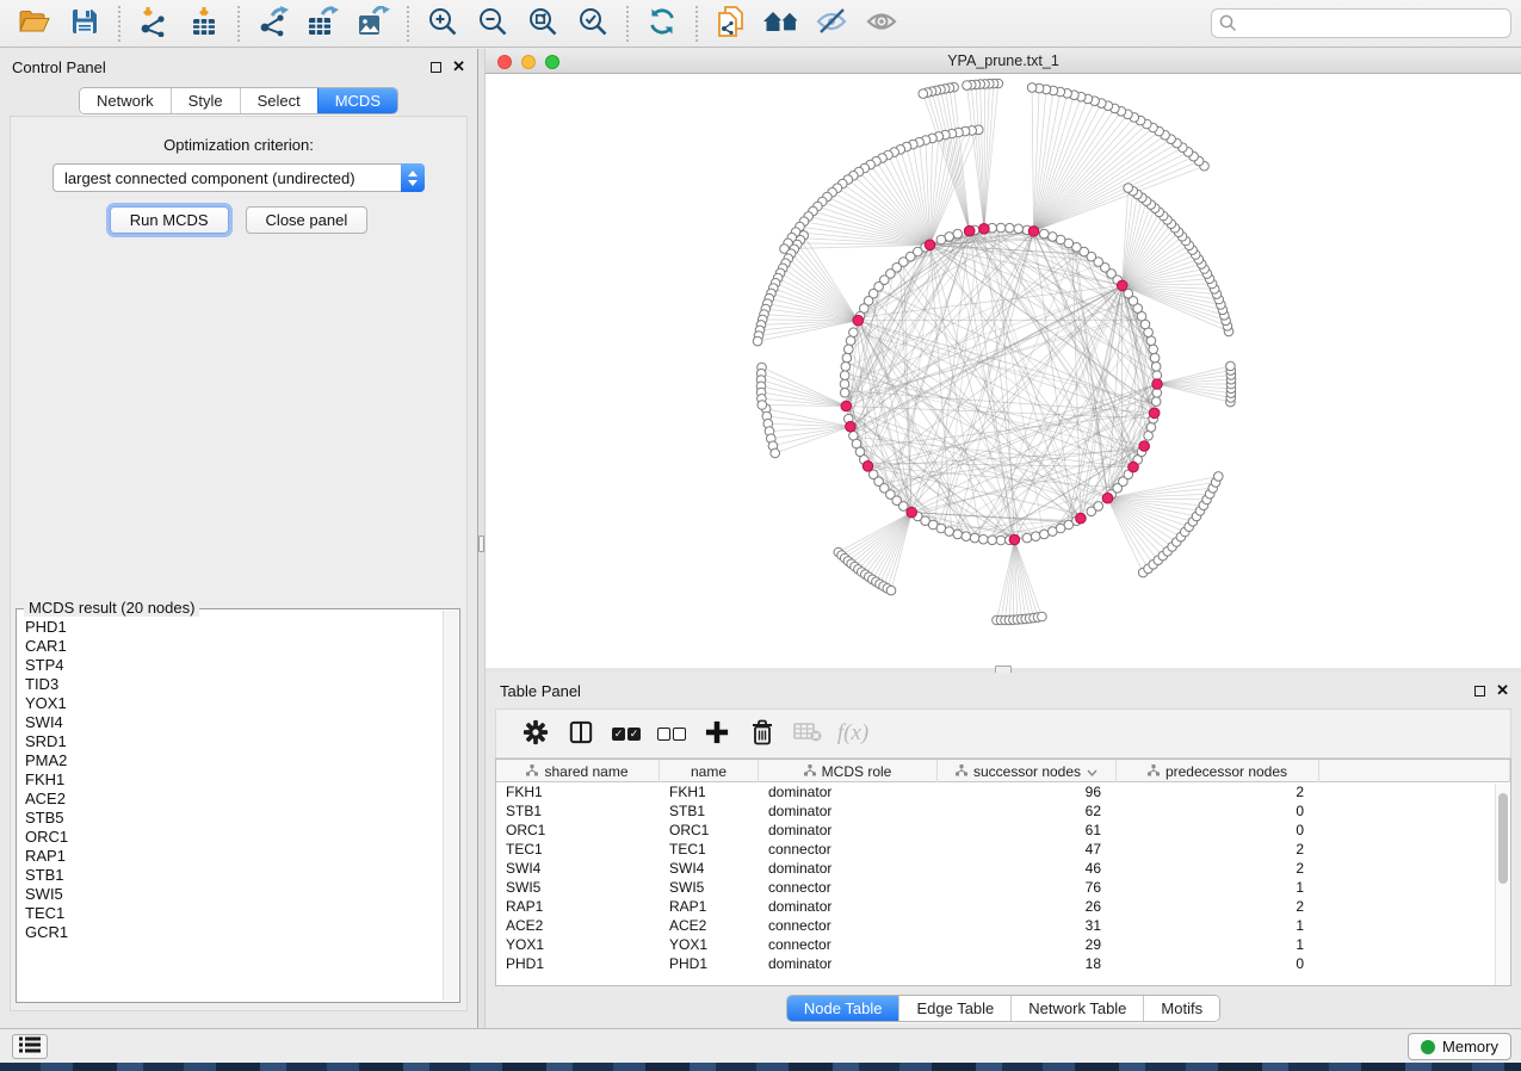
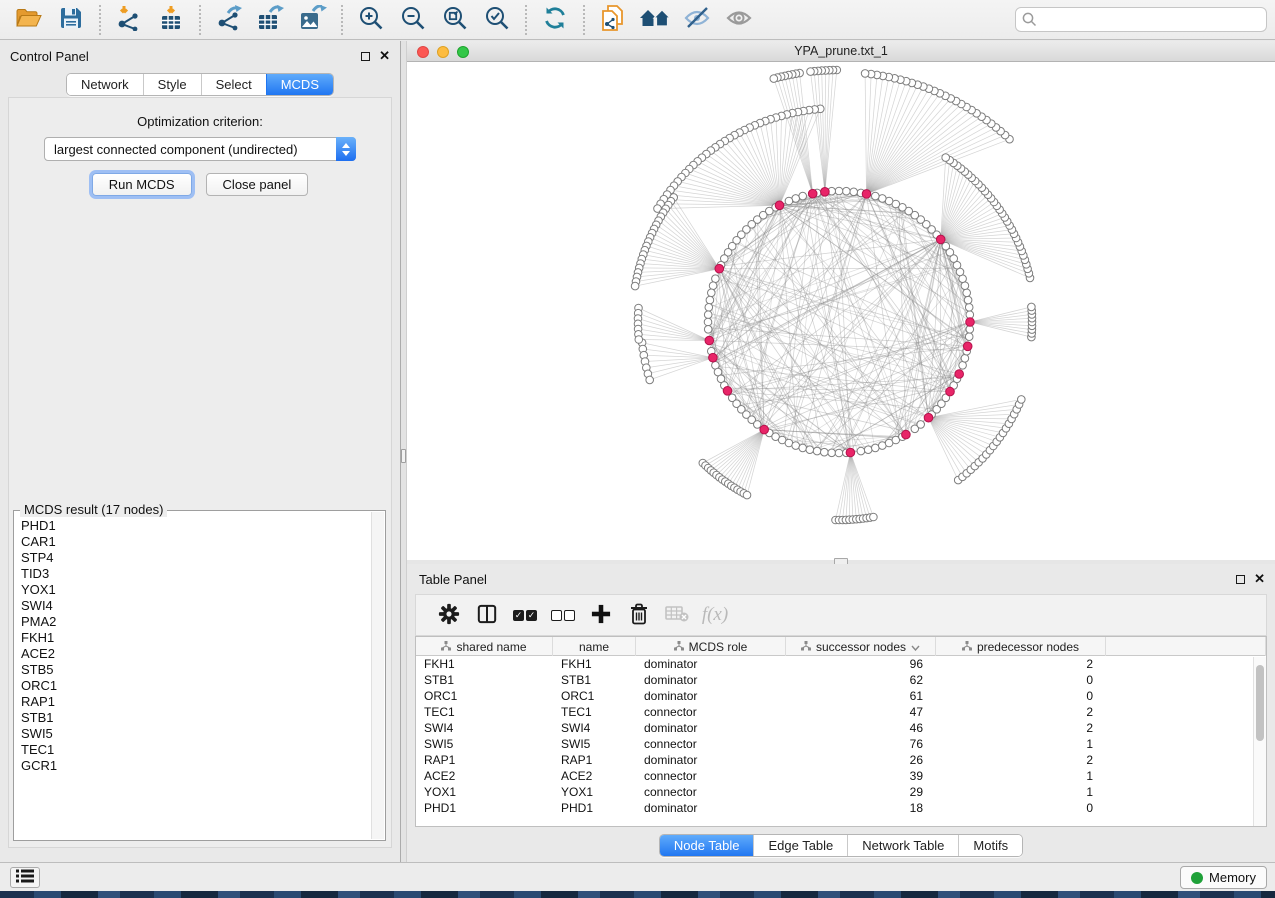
  Control Panel
  ✕
  Network
  Style
  Select
  MCDS
  Optimization criterion:
  largest connected component (undirected)
  Run MCDS
  Close panel
- MCDS result (20 nodes)
+ MCDS result (17 nodes)
  PHD1
  CAR1
  STP4
  TID3
  YOX1
  SWI4
- SRD1
  PMA2
  FKH1
  ACE2
  STB5
  ORC1
  RAP1
  STB1
  SWI5
  TEC1
  GCR1
  YPA_prune.txt_1
  Table Panel
  ✕
  ✓
  ✓
  f(x)
  shared name
  name
  MCDS role
  successor nodes
  predecessor nodes
  FKH1
  FKH1
  dominator
  96
  2
  STB1
  STB1
  dominator
  62
  0
  ORC1
  ORC1
  dominator
  61
  0
  TEC1
  TEC1
  connector
  47
  2
  SWI4
  SWI4
  dominator
  46
  2
  SWI5
  SWI5
  connector
  76
  1
  RAP1
  RAP1
  dominator
  26
  2
  ACE2
  ACE2
  connector
- 31
+ 39
  1
  YOX1
  YOX1
  connector
  29
  1
  PHD1
  PHD1
  dominator
  18
  0
  Node Table
  Edge Table
  Network Table
  Motifs
  Memory
